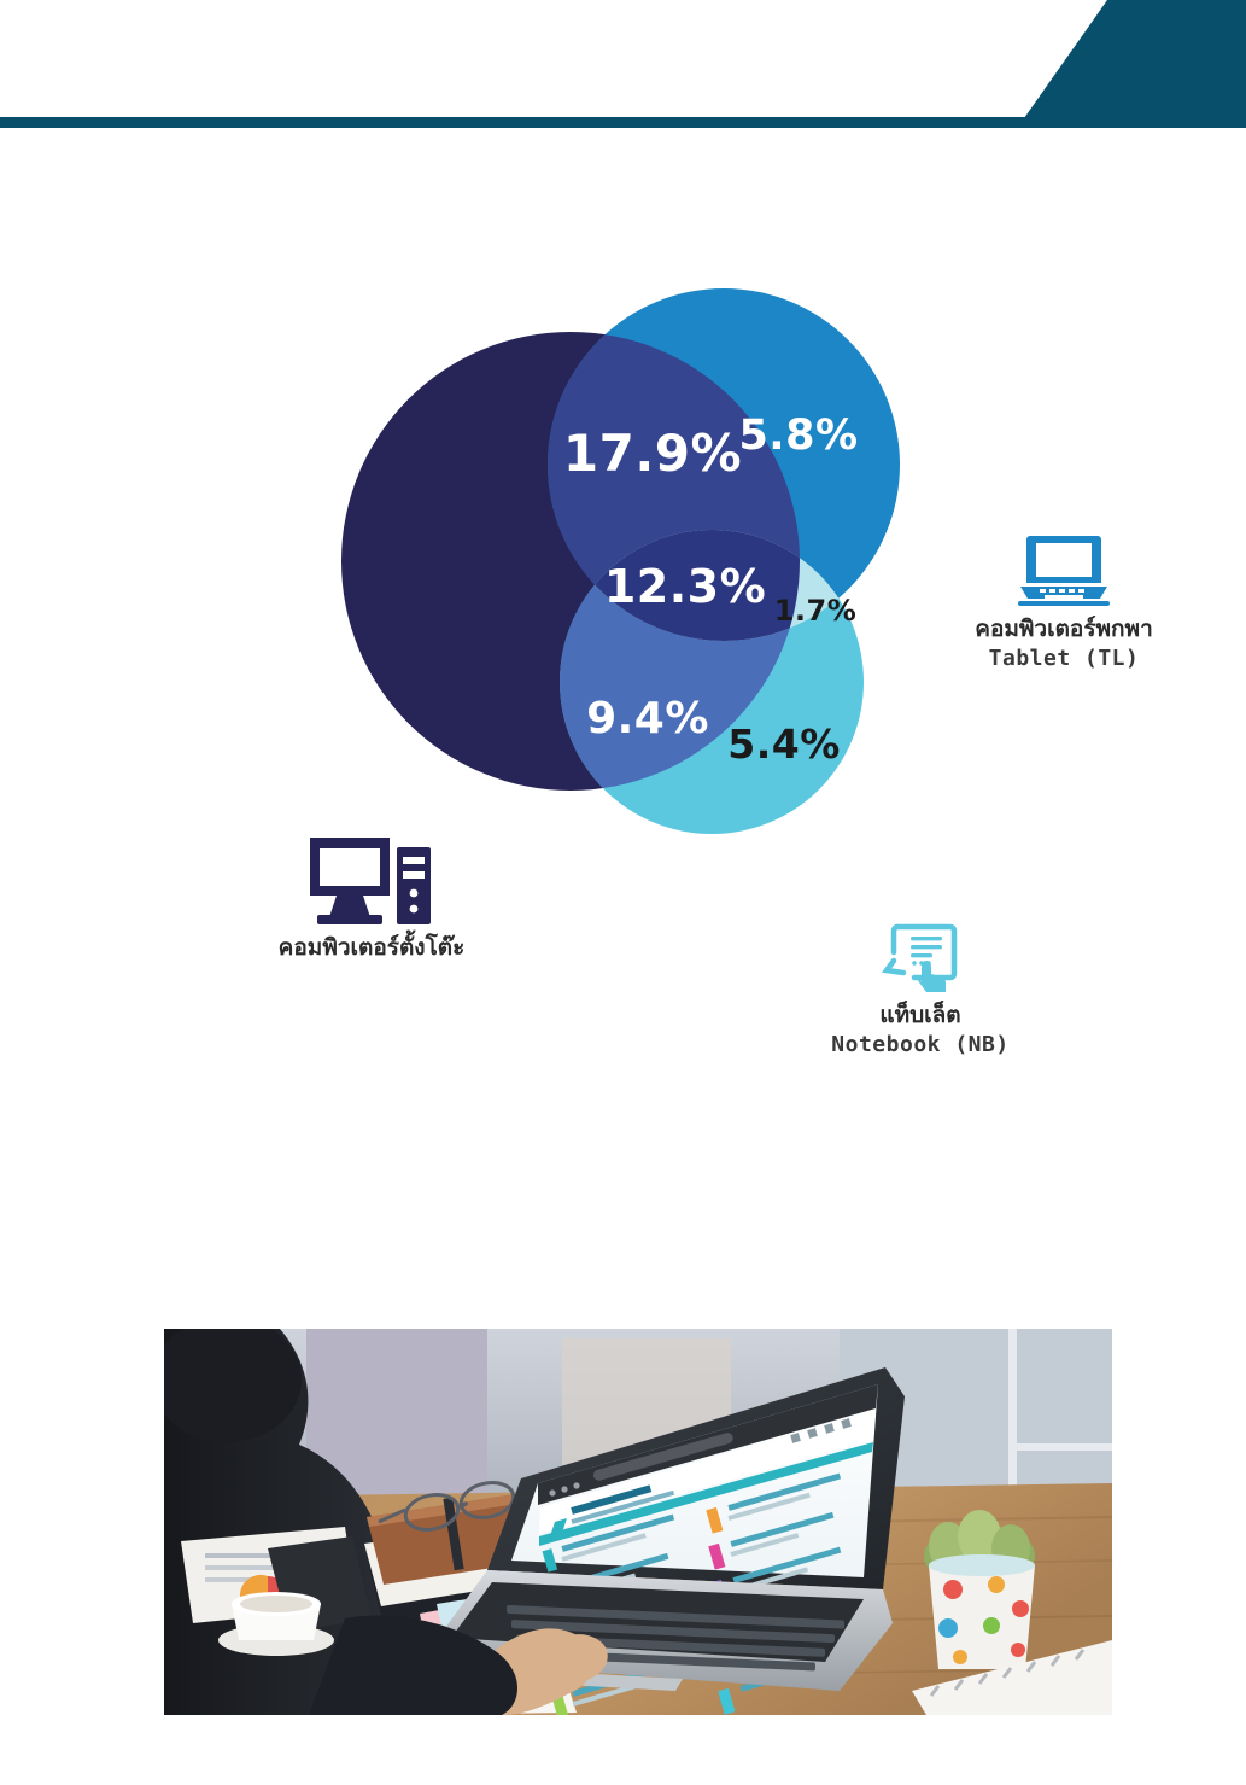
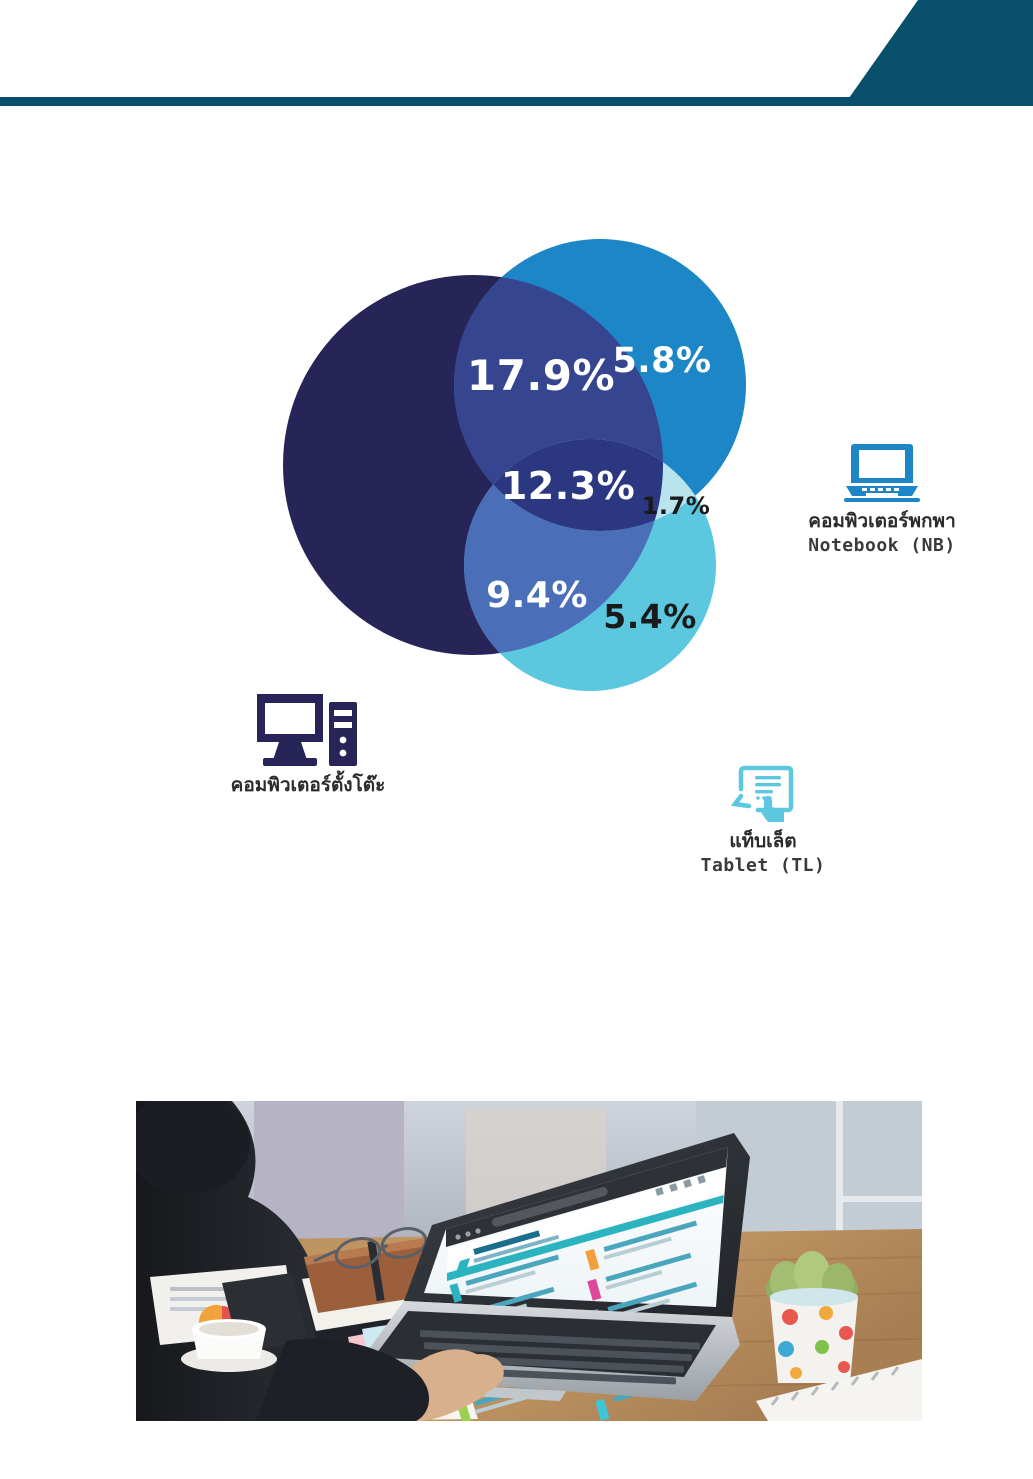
  17.9%
  5.8%
  12.3%
  1.7%
  9.4%
  5.4%
  คอมพิวเตอร์ตั้งโต๊ะ
  คอมพิวเตอร์พกพา
- Tablet (TL)
+ Notebook (NB)
  แท็บเล็ต
- Notebook (NB)
+ Tablet (TL)
